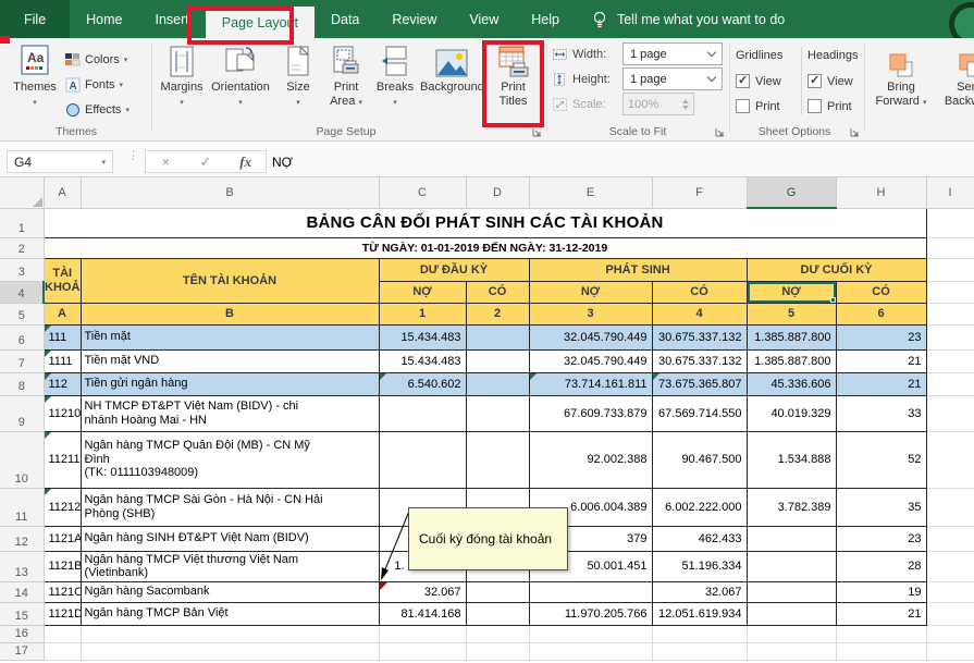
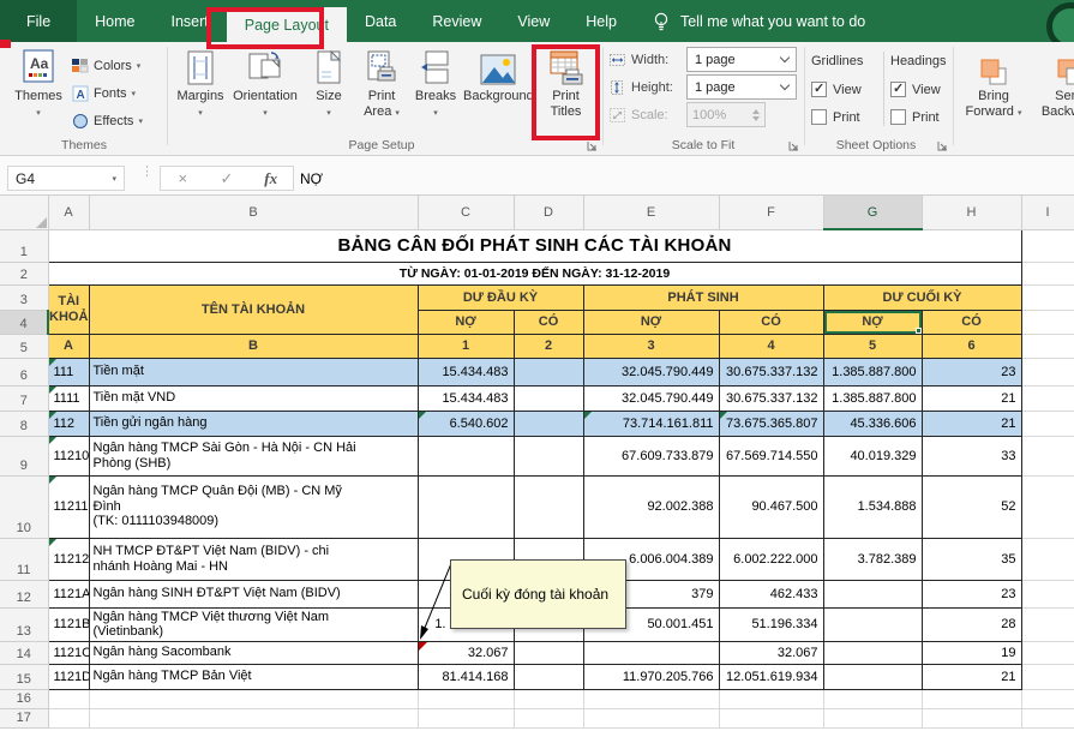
  File
  Home
  Insert
  Page Layout
  Data
  Review
  View
  Help
  Tell me what you want to do
  Aa
  Themes
  Colors
  A
  Fonts
  Effects
  Themes
  Margins
  Orientation
  Size
  Print
  Area
  Breaks
  Background
  Print
  Titles
  Page Setup
  Width:
  1 page
  Height:
  1 page
  Scale:
  100%
  Scale to Fit
  Gridlines
  View
  Print
  Headings
  View
  Print
  Sheet Options
  Bring
  Forward
  G4
  ⋮
  ×
  ✓
  fx
  NỢ
  	A	B	C	D	E	F	G	H	I
  1	BẢNG CÂN ĐỐI PHÁT SINH CÁC TÀI KHOẢN
  2	TỪ NGÀY: 01-01-2019 ĐẾN NGÀY: 31-12-2019
  3	TÀI KHOẢ	TÊN TÀI KHOẢN	DƯ ĐẦU KỲ	PHÁT SINH	DƯ CUỐI KỲ
  4	NỢ	CÓ	NỢ	CÓ	NỢ	CÓ
  5	A	B	1	2	3	4	5	6
  6	111	Tiền mặt	15.434.483		32.045.790.449	30.675.337.132	1.385.887.800	23
  7	1111	Tiền mặt VND	15.434.483		32.045.790.449	30.675.337.132	1.385.887.800	21
  8	112	Tiền gửi ngân hàng	6.540.602		73.714.161.811	73.675.365.807	45.336.606	21
- 9	11210	NH TMCP ĐT&PT Việt Nam (BIDV) - chi nhánh Hoàng Mai - HN			67.609.733.879	67.569.714.550	40.019.329	33
+ 9	11210	Ngân hàng TMCP Sài Gòn - Hà Nội - CN Hải Phòng (SHB)			67.609.733.879	67.569.714.550	40.019.329	33
  10	11211	Ngân hàng TMCP Quân Đội (MB) - CN Mỹ Đình (TK: 0111103948009)			92.002.388	90.467.500	1.534.888	52
- 11	11212	Ngân hàng TMCP Sài Gòn - Hà Nội - CN Hải Phòng (SHB)			6.006.004.389	6.002.222.000	3.782.389	35
+ 11	11212	NH TMCP ĐT&PT Việt Nam (BIDV) - chi nhánh Hoàng Mai - HN			6.006.004.389	6.002.222.000	3.782.389	35
  12	1121A	Ngân hàng SINH ĐT&PT Việt Nam (BIDV)			379	462.433		23
  13	1121B	Ngân hàng TMCP Việt thương Việt Nam (Vietinbank)	1.		50.001.451	51.196.334		28
  14	1121C	Ngân hàng Sacombank	32.067			32.067		19
  15	1121D	Ngân hàng TMCP Bản Việt	81.414.168		11.970.205.766	12.051.619.934		21
  16
  17
  Cuối kỳ đóng tài khoản
